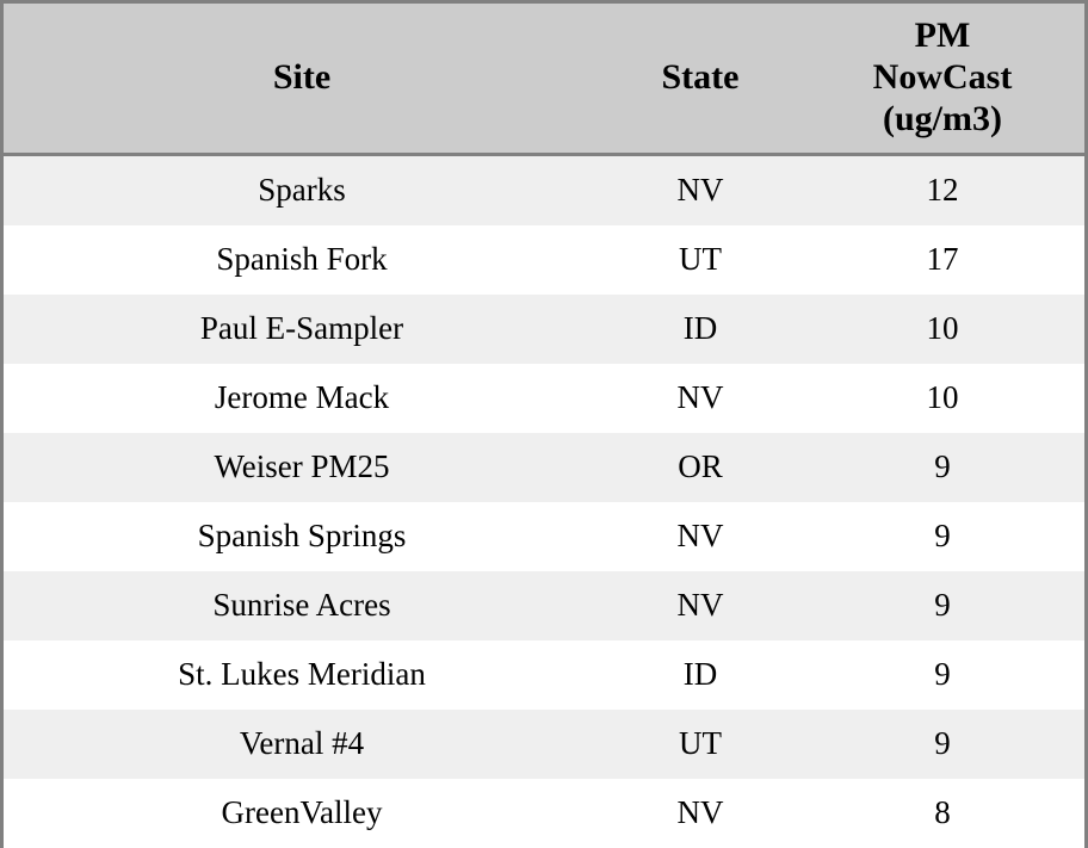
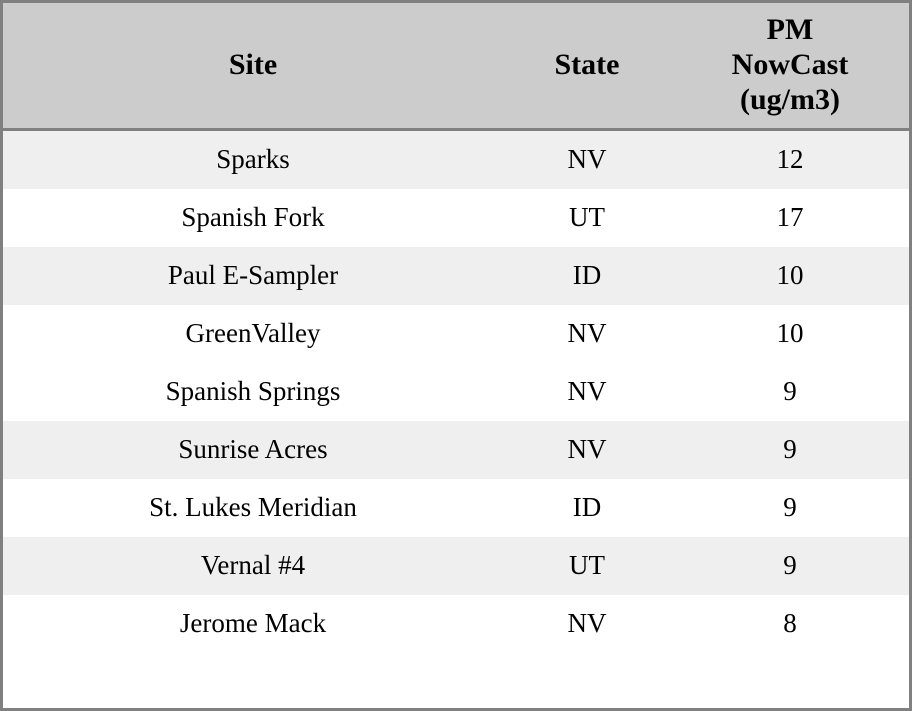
  Site	State	PM NowCast (ug/m3)
  Sparks	NV	12
  Spanish Fork	UT	17
  Paul E-Sampler	ID	10
- Jerome Mack	NV	10
+ GreenValley	NV	10
- Weiser PM25	OR	9
  Spanish Springs	NV	9
  Sunrise Acres	NV	9
  St. Lukes Meridian	ID	9
  Vernal #4	UT	9
- GreenValley	NV	8
+ Jerome Mack	NV	8
